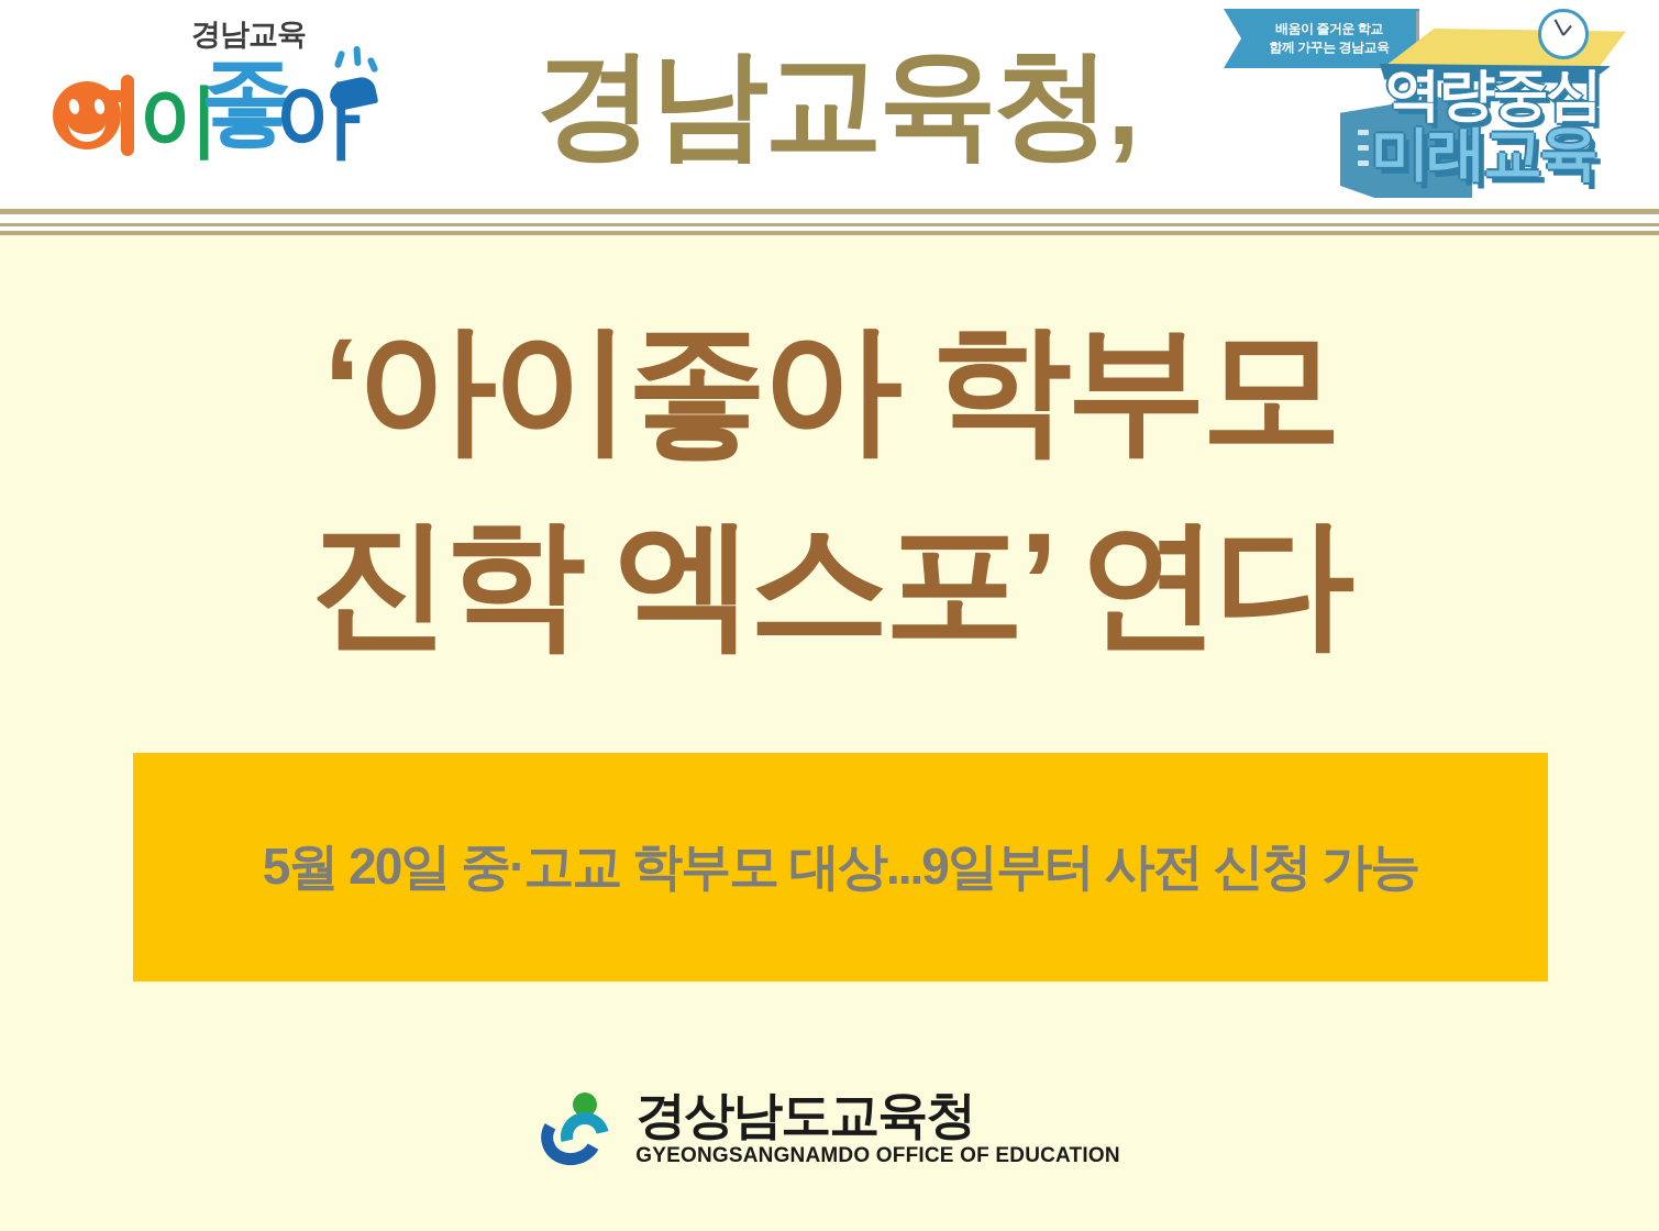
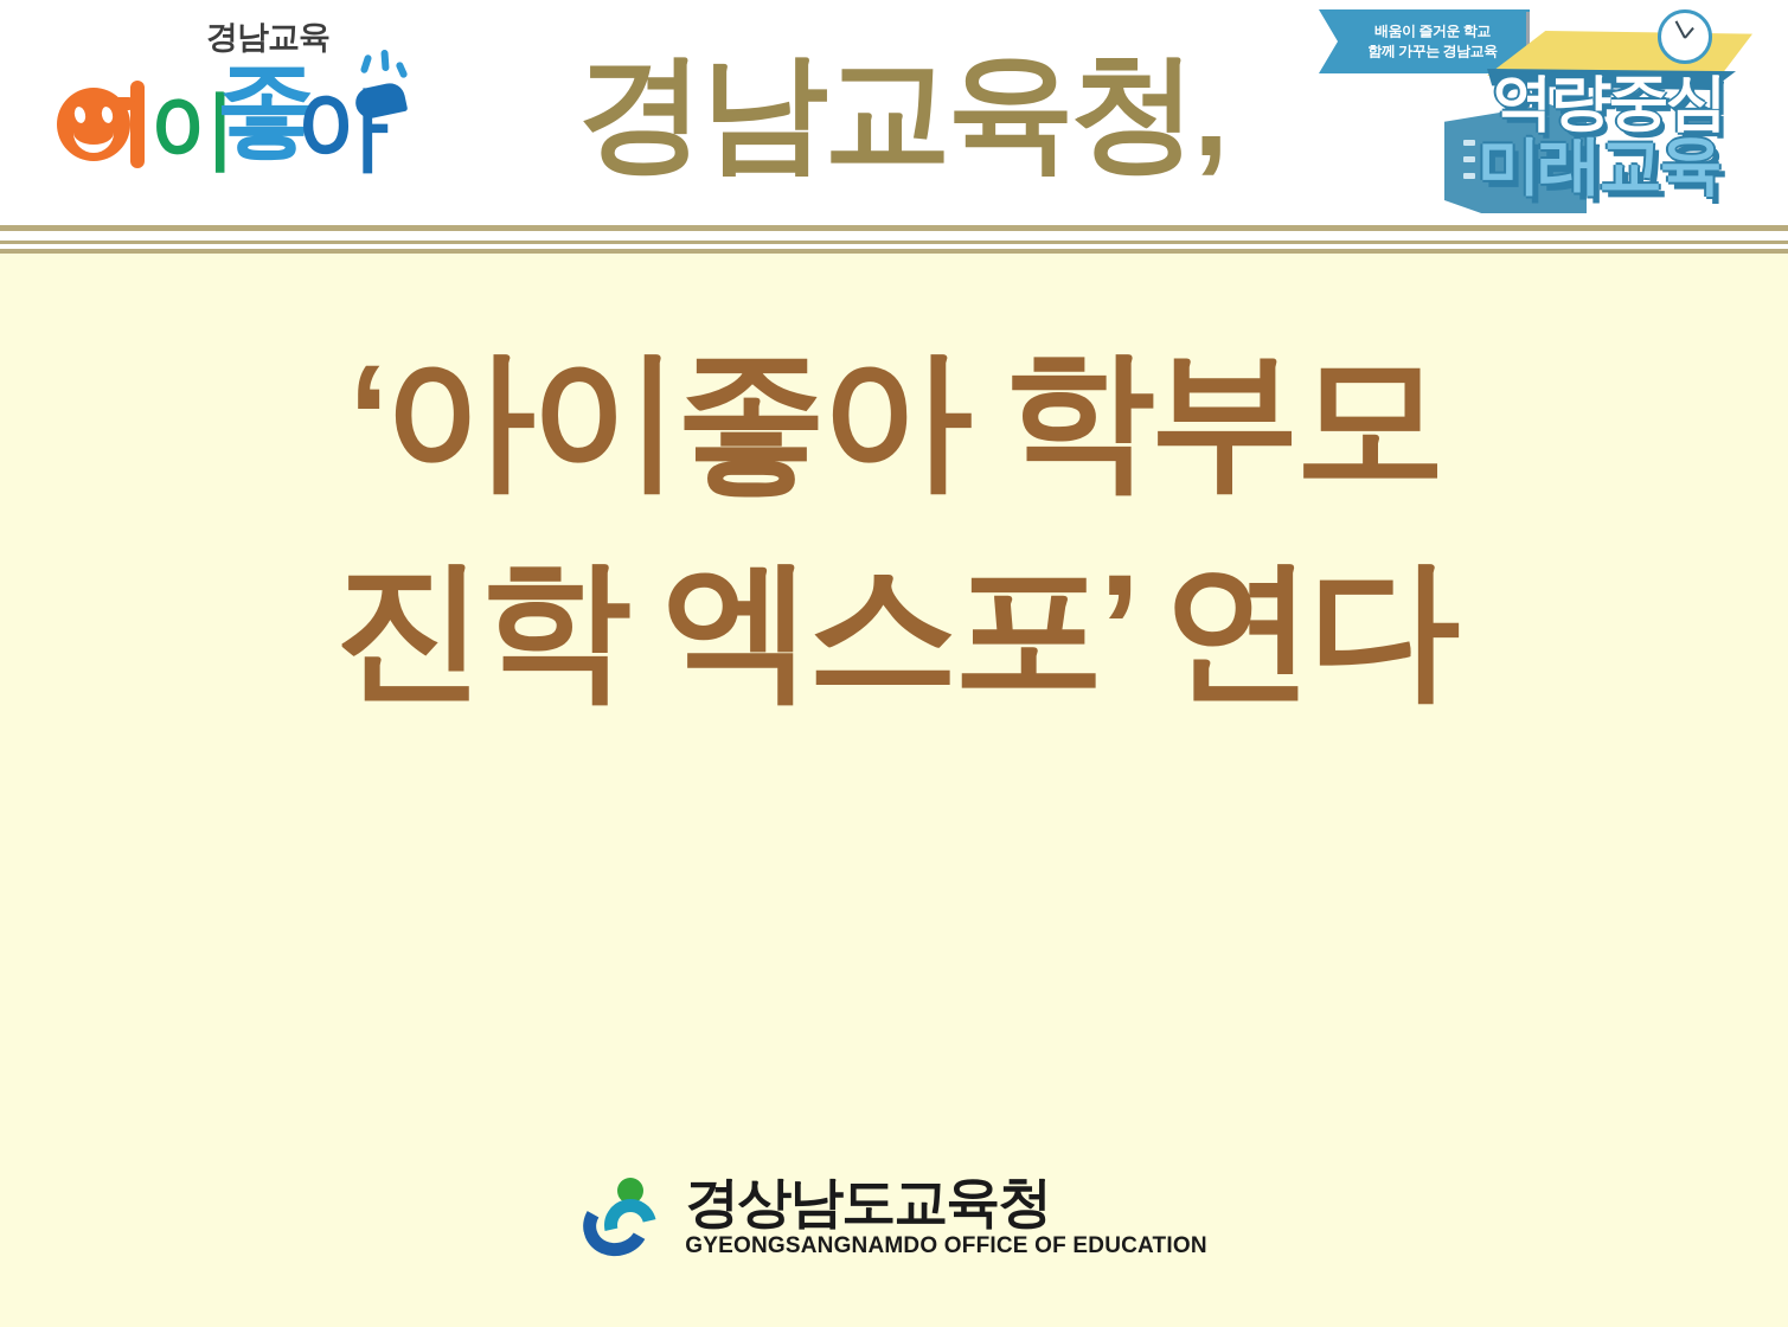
  경남교육
  이
  좋
  아
  경남교육청,
  배움이 즐거운 학교
  함께 가꾸는 경남교육
  역량중심
  미래교육
  ‘아이좋아 학부모
  진학 엑스포’ 연다
- 5월 20일 중·고교 학부모 대상...9일부터 사전 신청 가능
  경상남도교육청
  GYEONGSANGNAMDO OFFICE OF EDUCATION
